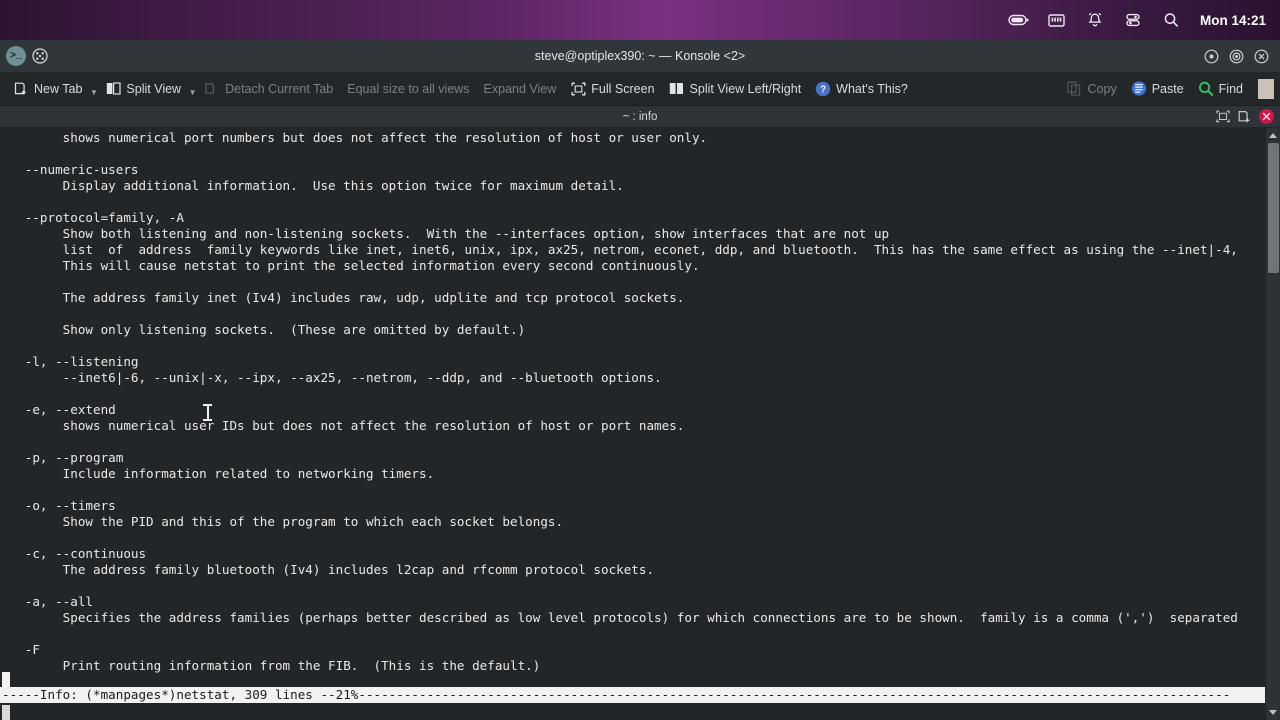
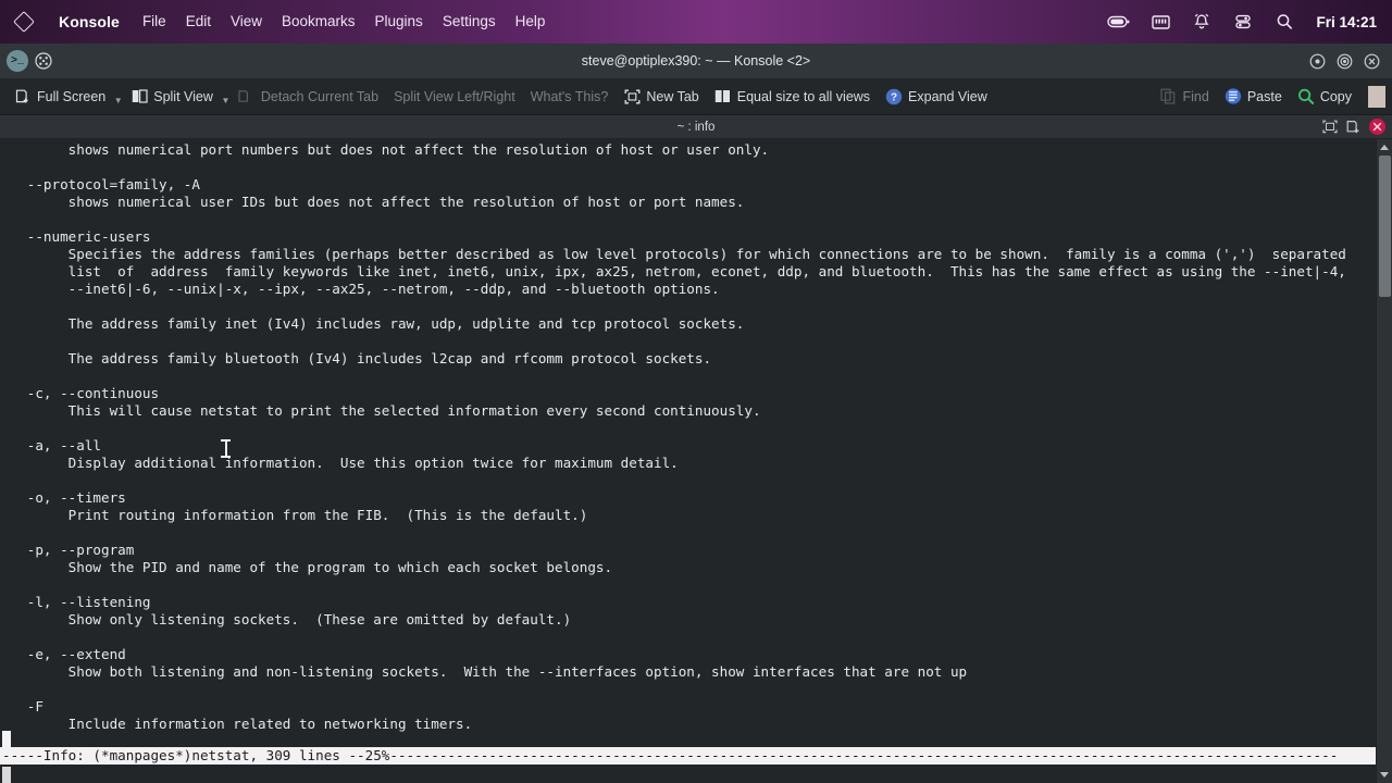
+ Konsole
+ File
+ Edit
+ View
+ Bookmarks
+ Plugins
+ Settings
+ Help
- Mon 14:21
+ Fri 14:21
  >_
  steve@optiplex390: ~ — Konsole <2>
- New Tab
+ Full Screen
  ▼
  Split View
  ▼
  Detach Current Tab
- Equal size to all views
+ Split View Left/Right
- Expand View
+ What's This?
- Full Screen
+ New Tab
- Split View Left/Right
+ Equal size to all views
  ?
- What's This?
+ Expand View
- Copy
+ Find
  Paste
- Find
+ Copy
  ~ : info
  shows numerical port numbers but does not affect the resolution of host or user only.
- --numeric-users
+ --protocol=family, -A
- Display additional information. Use this option twice for maximum detail.
+ shows numerical user IDs but does not affect the resolution of host or port names.
- --protocol=family, -A
+ --numeric-users
- Show both listening and non-listening sockets. With the --interfaces option, show interfaces that are not up
+ Specifies the address families (perhaps better described as low level protocols) for which connections are to be shown. family is a comma (',') separated
  list of address family keywords like inet, inet6, unix, ipx, ax25, netrom, econet, ddp, and bluetooth. This has the same effect as using the --inet|-4,
- This will cause netstat to print the selected information every second continuously.
+ --inet6|-6, --unix|-x, --ipx, --ax25, --netrom, --ddp, and --bluetooth options.
  The address family inet (Iv4) includes raw, udp, udplite and tcp protocol sockets.
- Show only listening sockets. (These are omitted by default.)
+ The address family bluetooth (Iv4) includes l2cap and rfcomm protocol sockets.
- -l, --listening
+ -c, --continuous
- --inet6|-6, --unix|-x, --ipx, --ax25, --netrom, --ddp, and --bluetooth options.
+ This will cause netstat to print the selected information every second continuously.
- -e, --extend
+ -a, --all
- shows numerical user IDs but does not affect the resolution of host or port names.
+ Display additional information. Use this option twice for maximum detail.
- -p, --program
+ -o, --timers
- Include information related to networking timers.
+ Print routing information from the FIB. (This is the default.)
- -o, --timers
+ -p, --program
- Show the PID and this of the program to which each socket belongs.
+ Show the PID and name of the program to which each socket belongs.
- -c, --continuous
+ -l, --listening
- The address family bluetooth (Iv4) includes l2cap and rfcomm protocol sockets.
+ Show only listening sockets. (These are omitted by default.)
- -a, --all
+ -e, --extend
- Specifies the address families (perhaps better described as low level protocols) for which connections are to be shown. family is a comma (',') separated
+ Show both listening and non-listening sockets. With the --interfaces option, show interfaces that are not up
  -F
- Print routing information from the FIB. (This is the default.)
+ Include information related to networking timers.
- -----Info: (*manpages*)netstat, 309 lines --21%-------------------------------------------------------------------------------------------------------------------
+ -----Info: (*manpages*)netstat, 309 lines --25%-------------------------------------------------------------------------------------------------------------------
